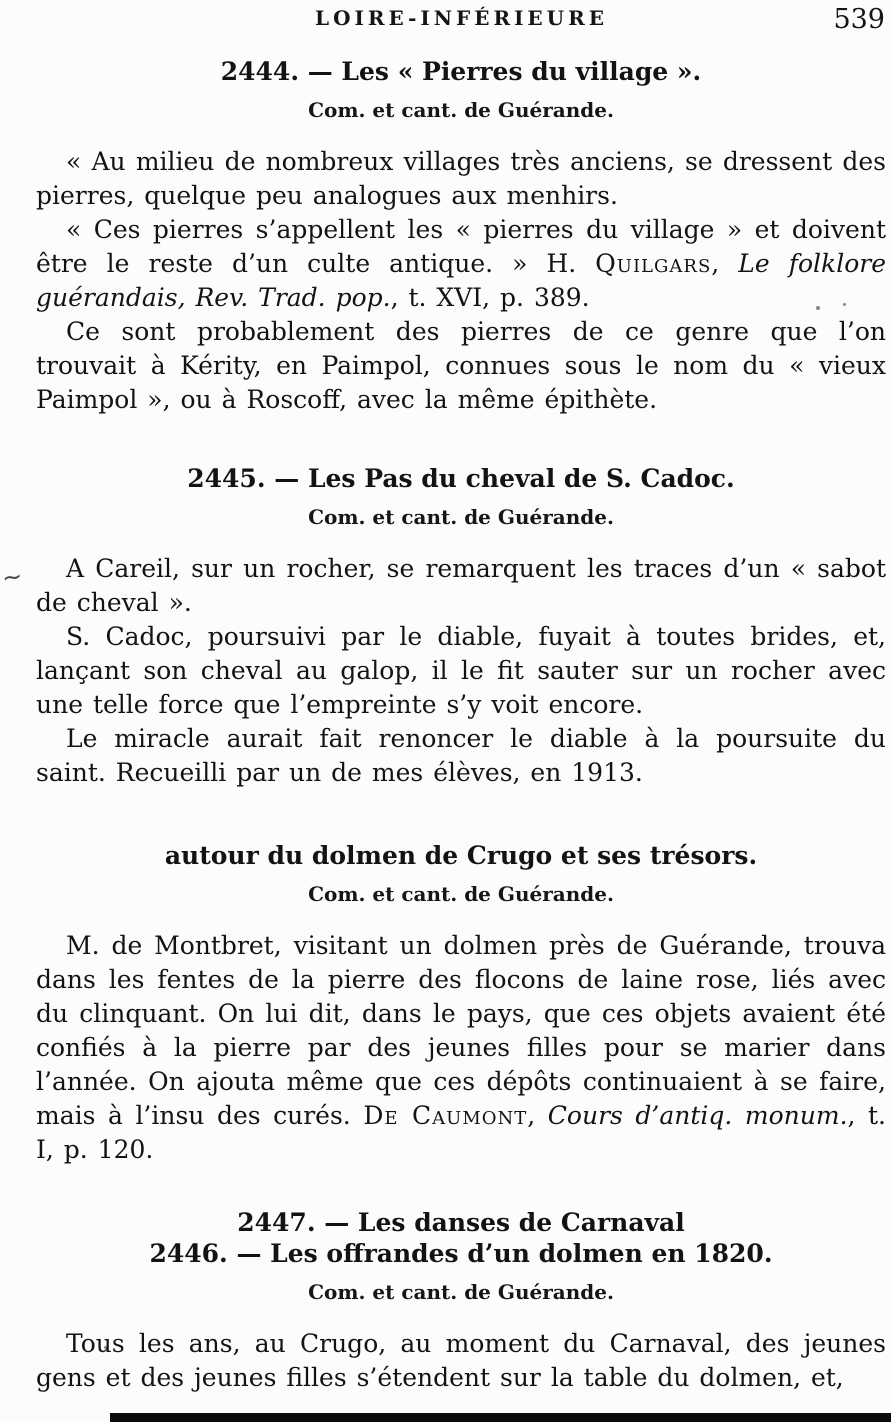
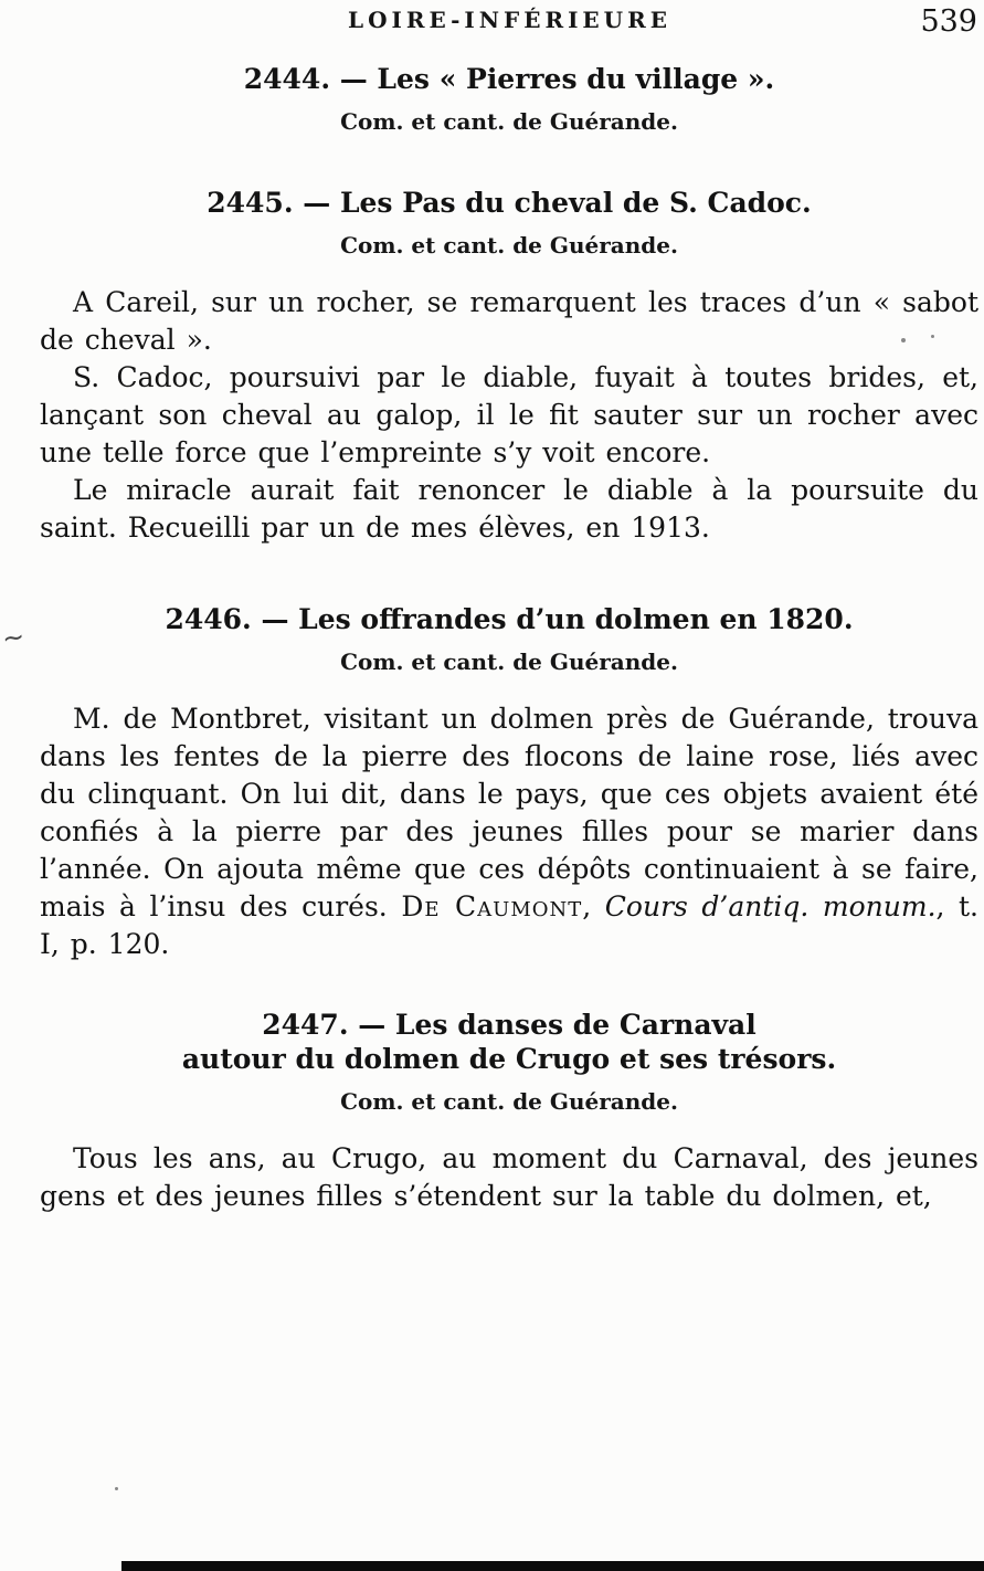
  LOIRE-INFÉRIEURE
  539
  2444. — Les « Pierres du village ».
  Com. et cant. de Guérande.
- « Au milieu de nombreux villages très anciens, se dressent des pierres, quelque peu analogues aux menhirs.
- « Ces pierres s’appellent les « pierres du village » et doivent être le reste d’un culte antique. » H. Quilgars, Le folklore guérandais, Rev. Trad. pop., t. XVI, p. 389.
- Ce sont probablement des pierres de ce genre que l’on trouvait à Kérity, en Paimpol, connues sous le nom du « vieux Paimpol », ou à Roscoff, avec la même épithète.
  2445. — Les Pas du cheval de S. Cadoc.
  Com. et cant. de Guérande.
  A Careil, sur un rocher, se remarquent les traces d’un « sabot de cheval ».
  S. Cadoc, poursuivi par le diable, fuyait à toutes brides, et, lançant son cheval au galop, il le fit sauter sur un rocher avec une telle force que l’empreinte s’y voit encore.
  Le miracle aurait fait renoncer le diable à la poursuite du saint. Recueilli par un de mes élèves, en 1913.
- autour du dolmen de Crugo et ses trésors.
+ 2446. — Les offrandes d’un dolmen en 1820.
  Com. et cant. de Guérande.
  M. de Montbret, visitant un dolmen près de Guérande, trouva dans les fentes de la pierre des flocons de laine rose, liés avec du clinquant. On lui dit, dans le pays, que ces objets avaient été confiés à la pierre par des jeunes filles pour se marier dans l’année. On ajouta même que ces dépôts continuaient à se faire, mais à l’insu des curés. De Caumont, Cours d’antiq. monum., t. I, p. 120.
  2447. — Les danses de Carnaval
- 2446. — Les offrandes d’un dolmen en 1820.
+ autour du dolmen de Crugo et ses trésors.
  Com. et cant. de Guérande.
  Tous les ans, au Crugo, au moment du Carnaval, des jeunes gens et des jeunes filles s’étendent sur la table du dolmen, et,
